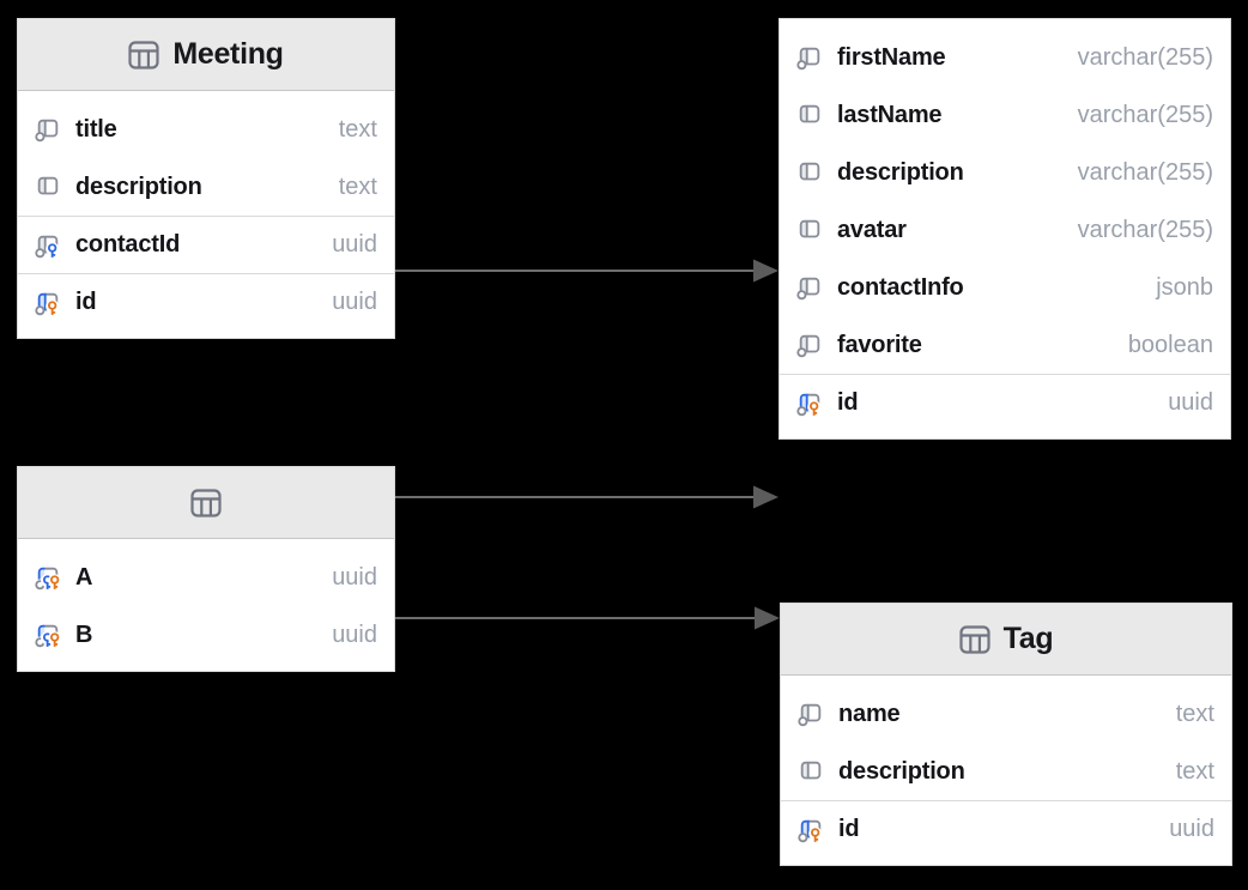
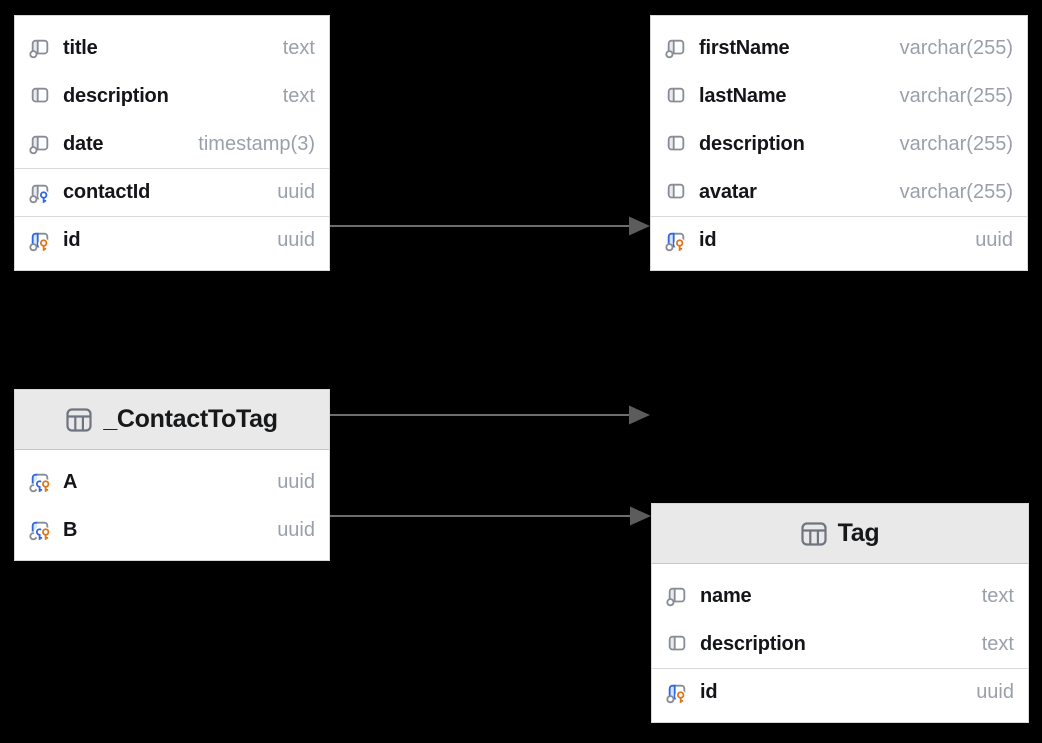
- Meeting
  title
  text
  description
  text
+ date
+ timestamp(3)
  contactId
  uuid
  id
  uuid
  firstName
  varchar(255)
  lastName
  varchar(255)
  description
  varchar(255)
  avatar
  varchar(255)
- contactInfo
- jsonb
- favorite
- boolean
  id
  uuid
+ _ContactToTag
  A
  uuid
  B
  uuid
  Tag
  name
  text
  description
  text
  id
  uuid
